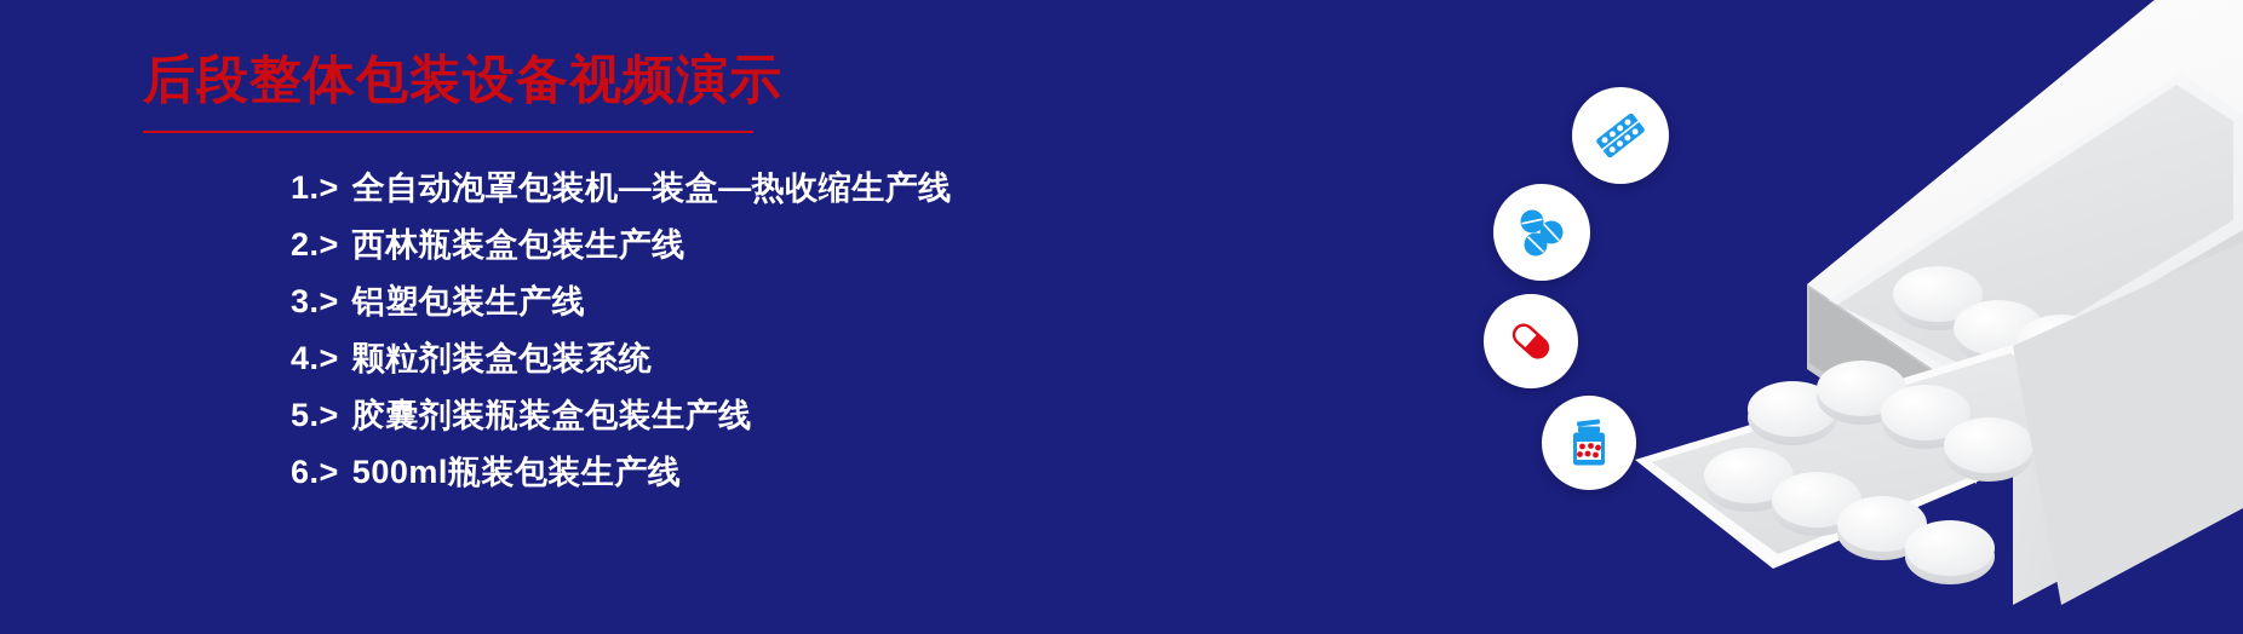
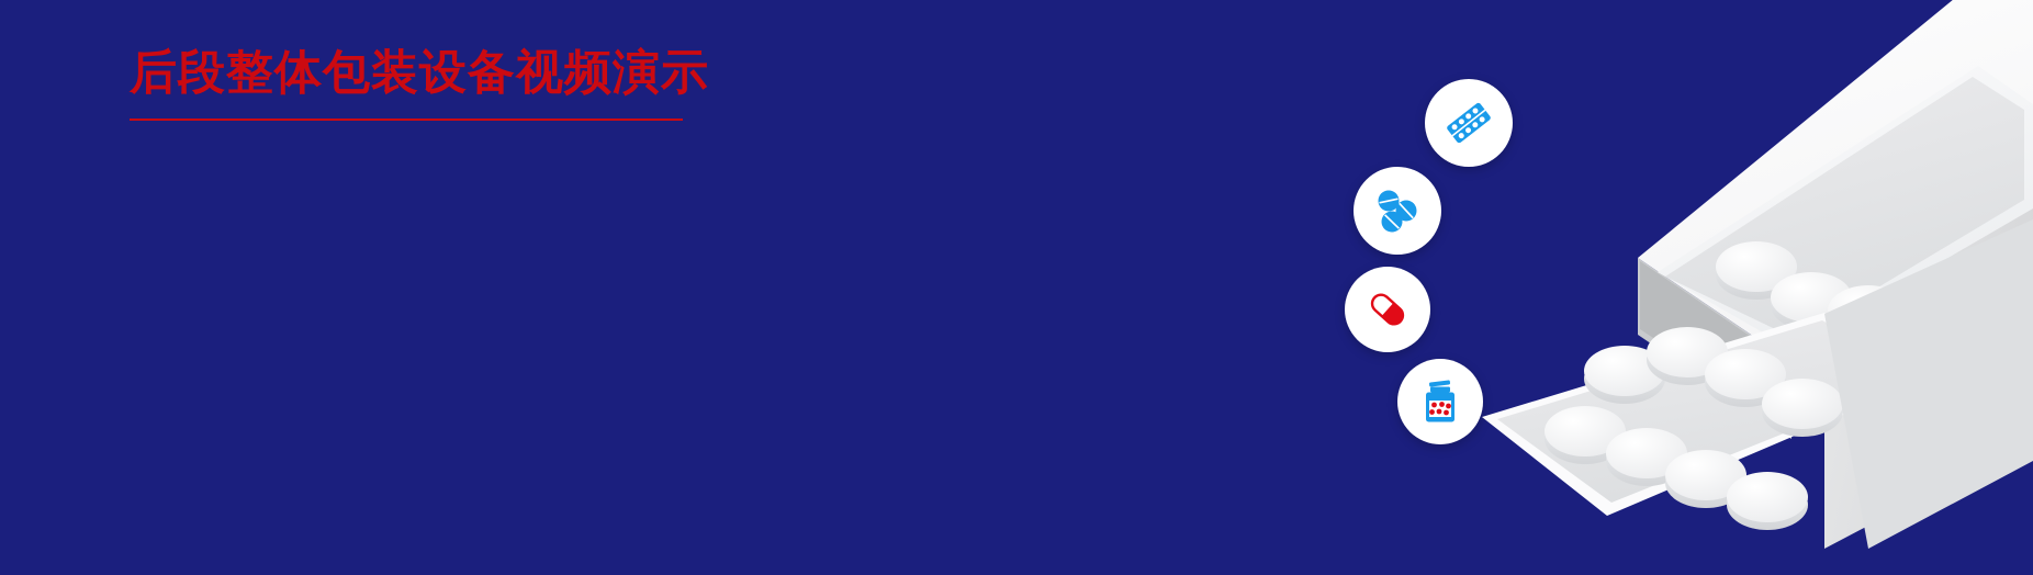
  后段整体包装设备视频演示
- 1.>
- 全自动泡罩包装机—装盒—热收缩生产线
- 2.>
- 西林瓶装盒包装生产线
- 3.>
- 铝塑包装生产线
- 4.>
- 颗粒剂装盒包装系统
- 5.>
- 胶囊剂装瓶装盒包装生产线
- 6.>
- 500ml瓶装包装生产线
